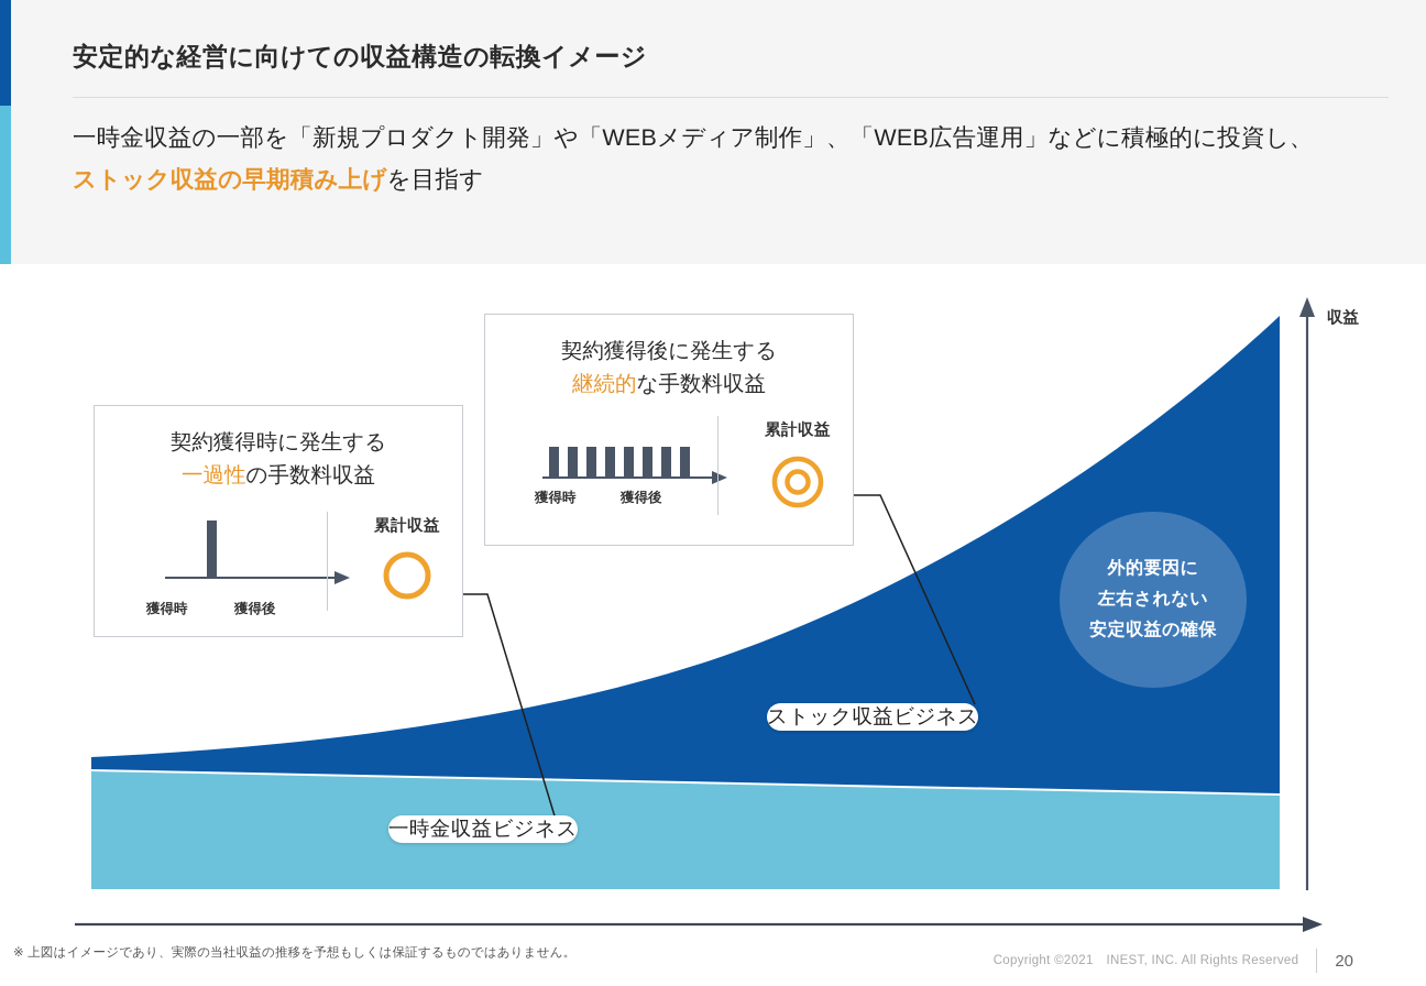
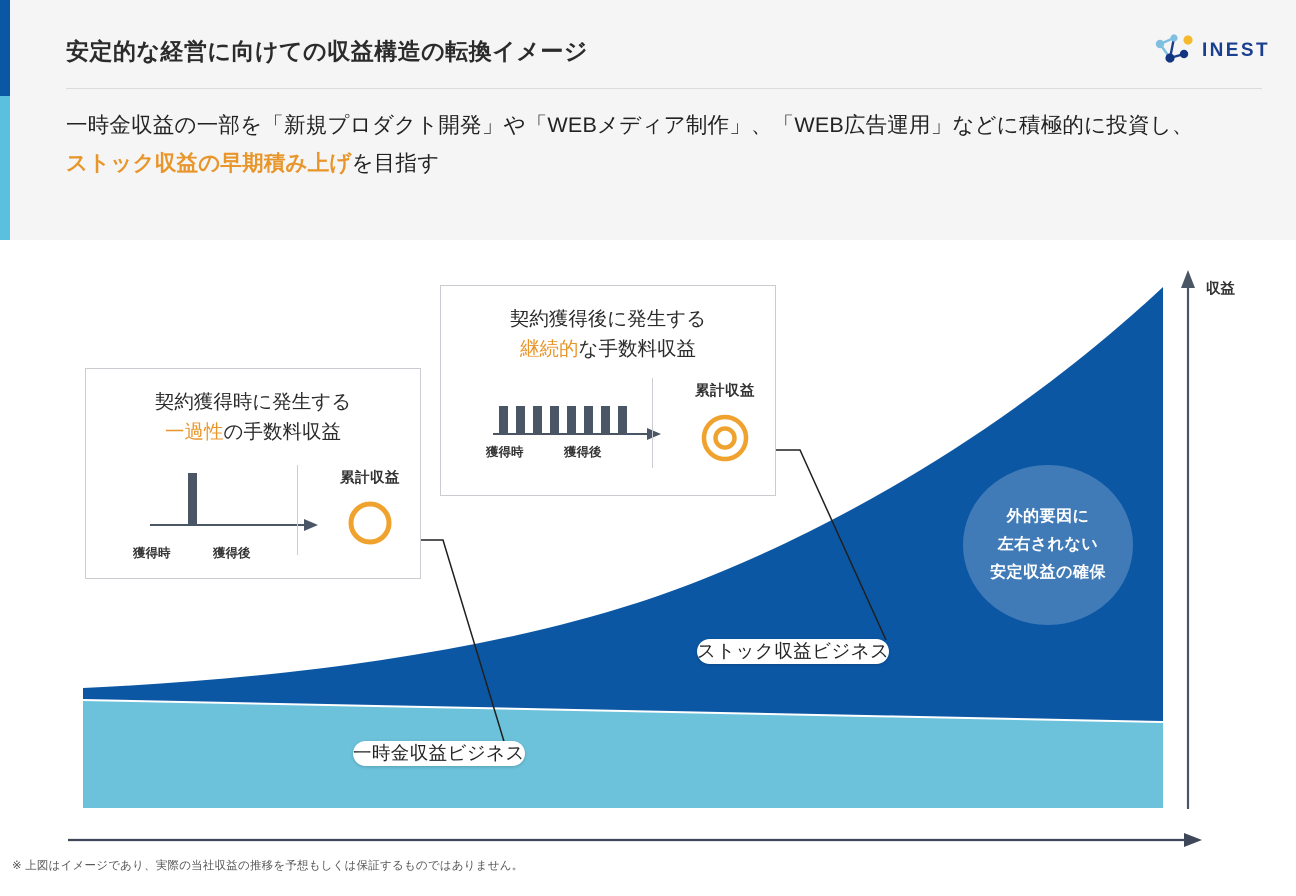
  安定的な経営に向けての収益構造の転換イメージ
+ INEST
  一時金収益の一部を「新規プロダクト開発」や「WEBメディア制作」、「WEB広告運用」などに積極的に投資し、
  ストック収益の早期積み上げを目指す
  外的要因に
  左右されない
  安定収益の確保
  ストック収益ビジネス
  一時金収益ビジネス
  収益
  契約獲得時に発生する
  一過性の手数料収益
  獲得時
  獲得後
  累計収益
  契約獲得後に発生する
  継続的な手数料収益
  獲得時
  獲得後
  累計収益
  ※ 上図はイメージであり、実際の当社収益の推移を予想もしくは保証するものではありません。
- Copyright ©2021 INEST, INC. All Rights Reserved
- 20
